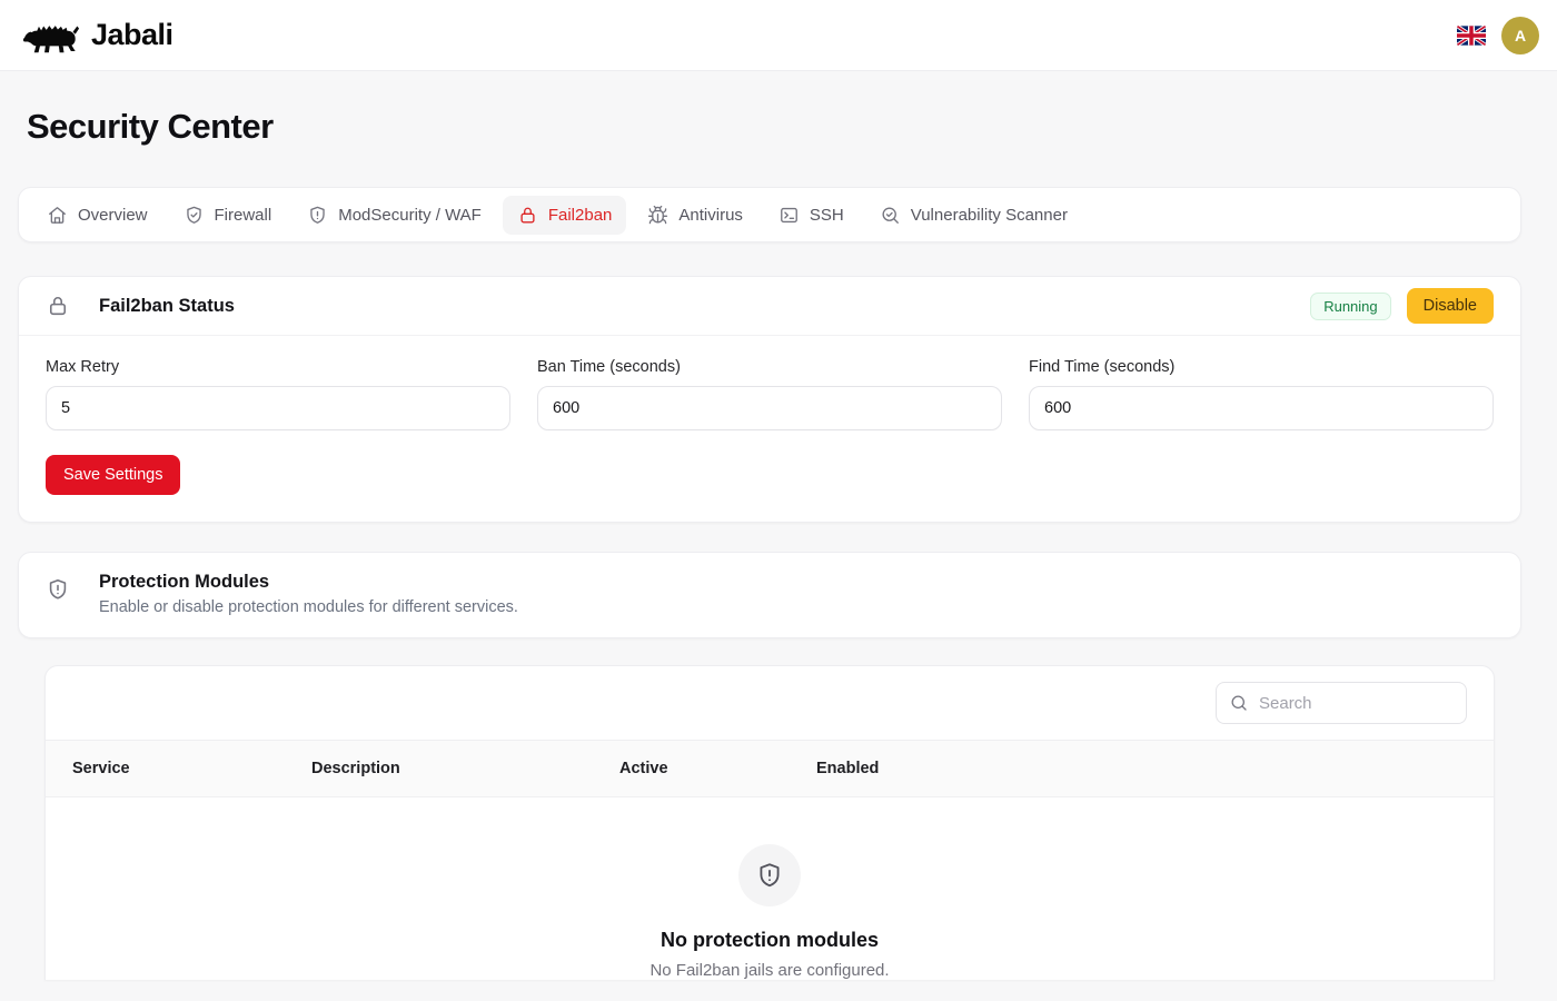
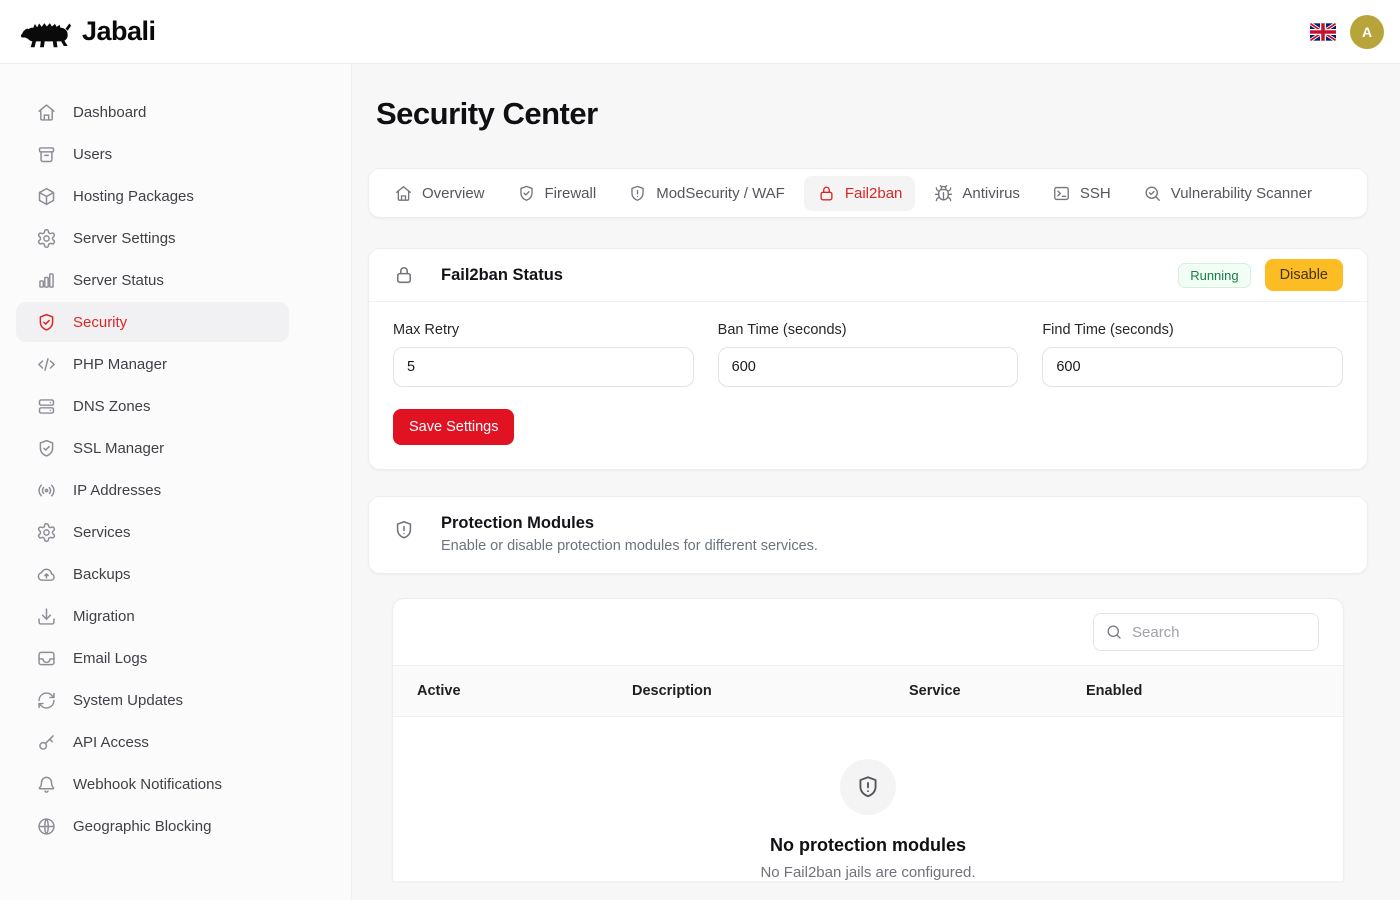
  Jabali
  A
+ Dashboard
+ Users
+ Hosting Packages
+ Server Settings
+ Server Status
+ Security
+ PHP Manager
+ DNS Zones
+ SSL Manager
+ IP Addresses
+ Services
+ Backups
+ Migration
+ Email Logs
+ System Updates
+ API Access
+ Webhook Notifications
+ Geographic Blocking
  Security Center
  Overview
  Firewall
  ModSecurity / WAF
  Fail2ban
  Antivirus
  SSH
  Vulnerability Scanner
  Fail2ban Status
  Running
  Disable
  Max Retry
  5
  Ban Time (seconds)
  600
  Find Time (seconds)
  600
  Save Settings
  Protection Modules
  Enable or disable protection modules for different services.
  Search
- Service
+ Active
  Description
- Active
+ Service
  Enabled
  No protection modules
  No Fail2ban jails are configured.
